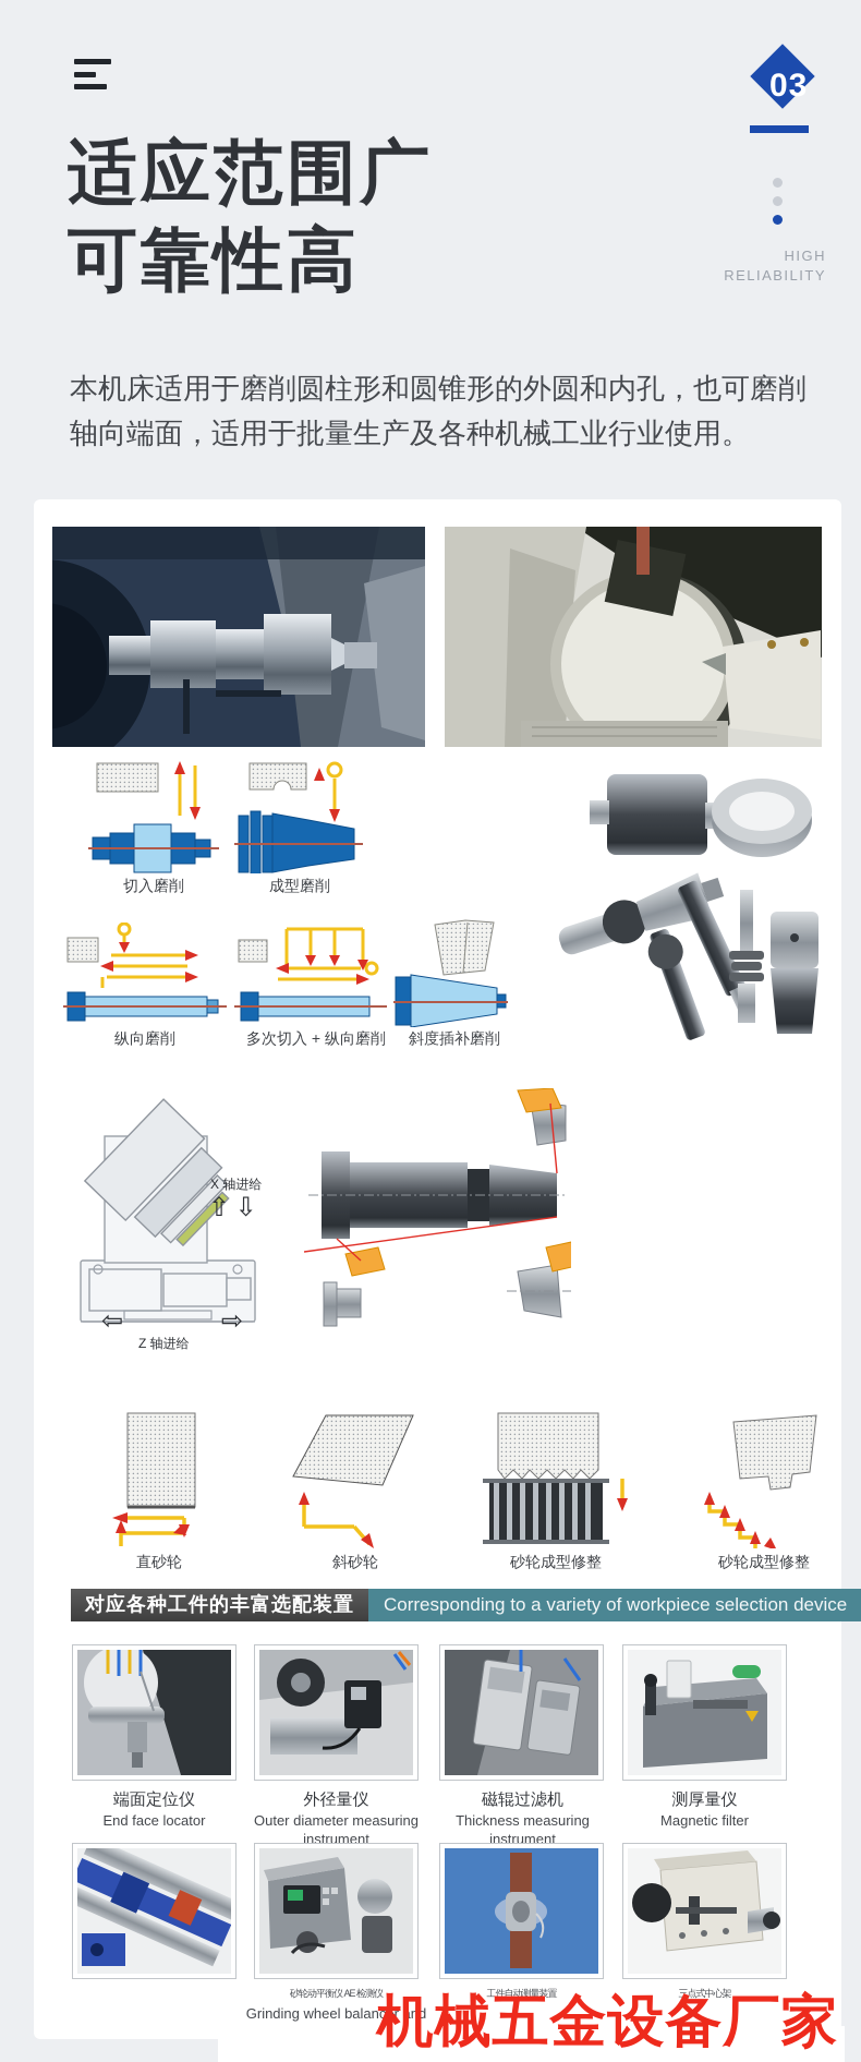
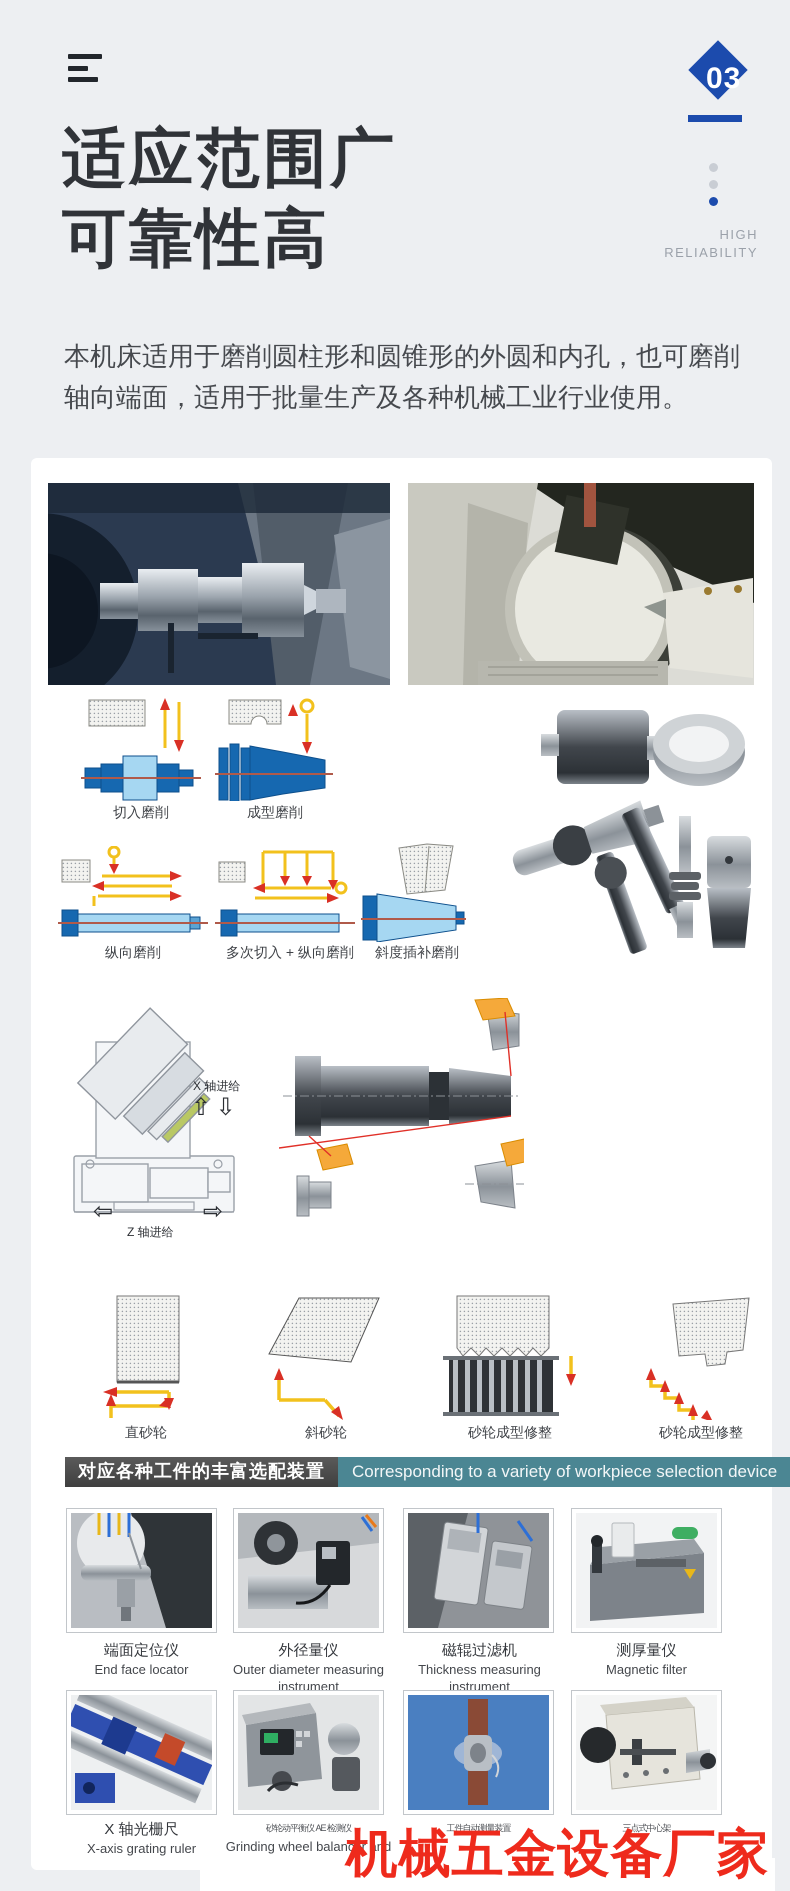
  03
  HIGH
  RELIABILITY
  适应范围广
  可靠性高
  本机床适用于磨削圆柱形和圆锥形的外圆和内孔，也可磨削
  轴向端面，适用于批量生产及各种机械工业行业使用。
  切入磨削
  成型磨削
  纵向磨削
  多次切入 + 纵向磨削
  斜度插补磨削
  X 轴进给
  ⇧ ⇩
  ⇦
  ⇨
  Z 轴进给
  直砂轮
  斜砂轮
  砂轮成型修整
  砂轮成型修整
  对应各种工件的丰富选配装置
  Corresponding to a variety of workpiece selection device
  端面定位仪
  End face locator
  外径量仪
  Outer diameter measuring instrument
  磁辊过滤机
  Thickness measuring instrument
  测厚量仪
  Magnetic filter
+ X 轴光栅尺
+ X-axis grating ruler
  砂轮动平衡仪 AE 检测仪
  Grinding wheel balancer and
  工件自动测量装置
  三点式中心架
  机械五金设备厂家
